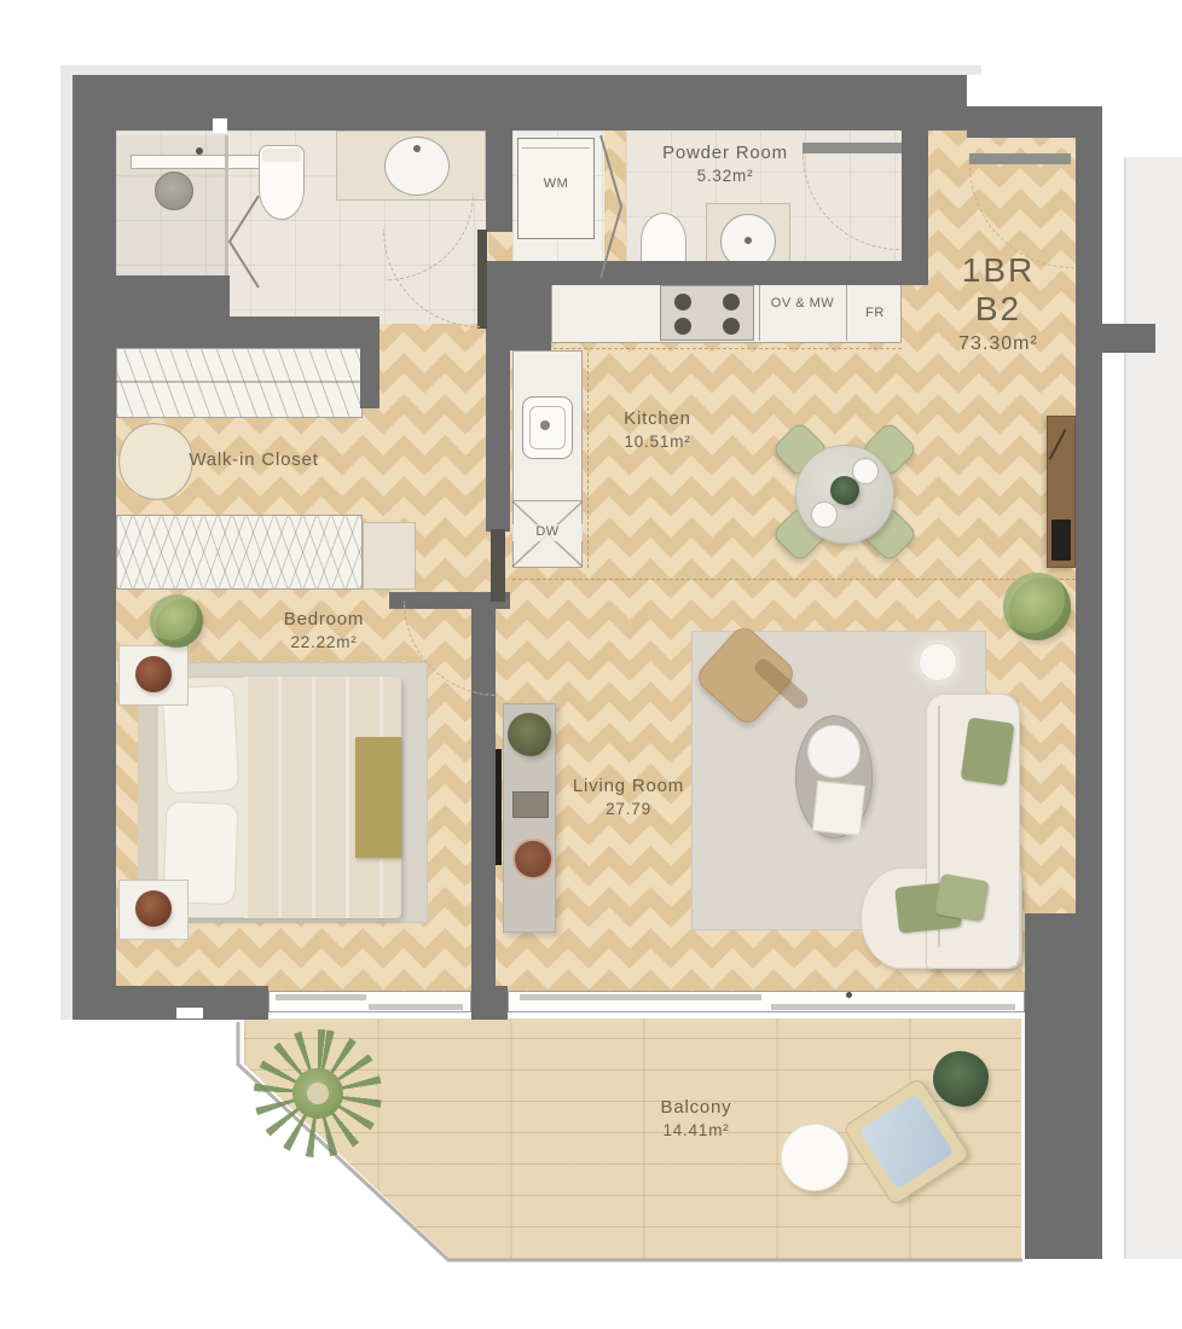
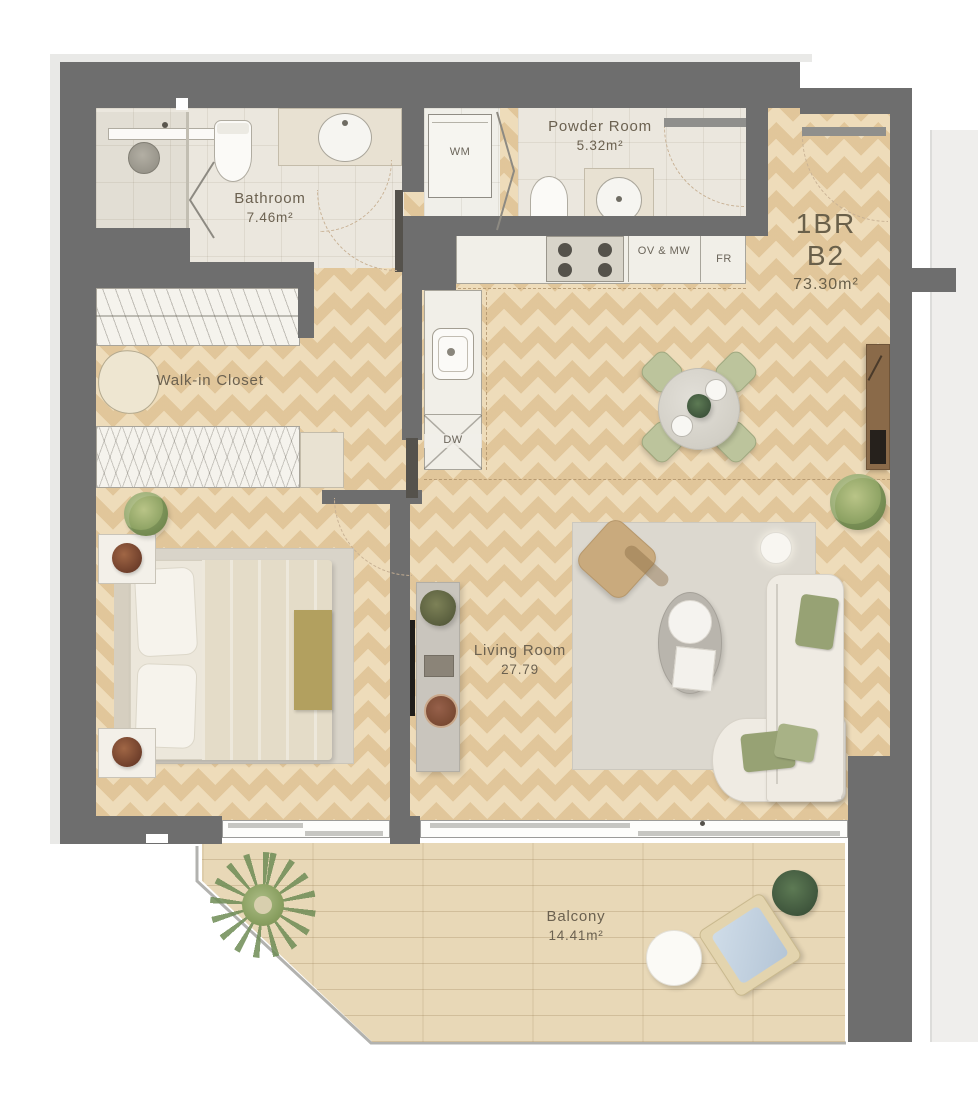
  WM
  OV & MW
  FR
  DW
+ Bathroom
+ 7.46m²
  Powder Room
  5.32m²
  Walk-in Closet
- Kitchen
- 10.51m²
- Bedroom
- 22.22m²
  Living Room
  27.79
  Balcony
  14.41m²
  1BR
  B2
  73.30m²
